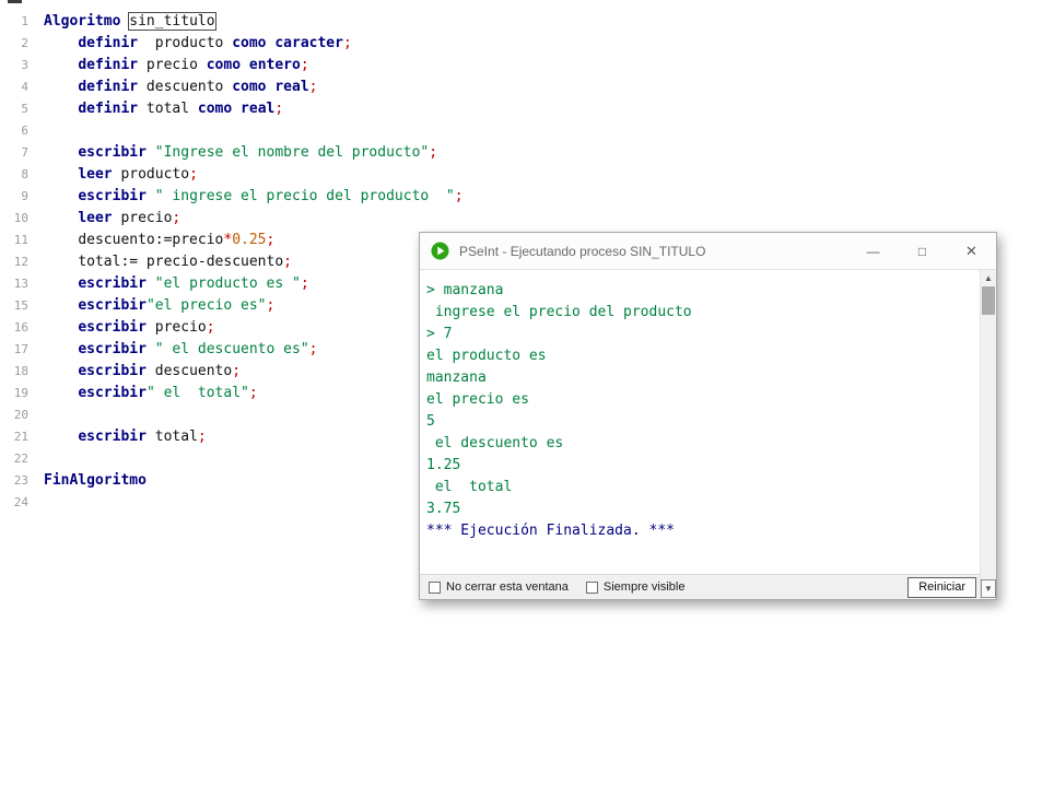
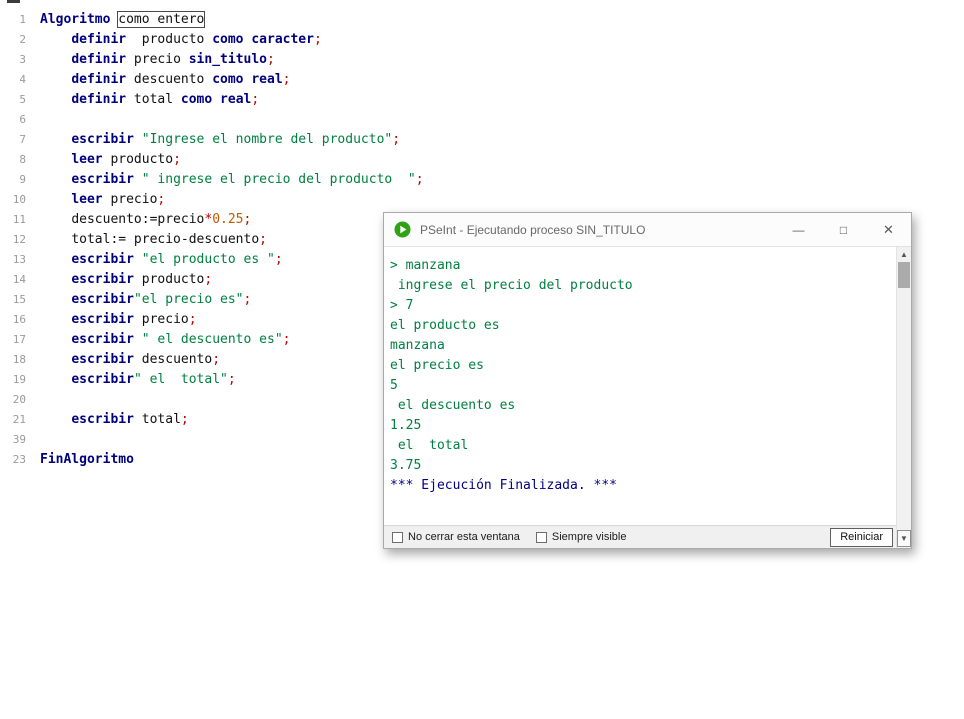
- 1 Algoritmo sin_titulo
+ 1 Algoritmo como entero
  2 definir producto como caracter;
- 3 definir precio como entero;
+ 3 definir precio sin_titulo;
  4 definir descuento como real;
  5 definir total como real;
  6
  7 escribir "Ingrese el nombre del producto";
  8 leer producto;
  9 escribir " ingrese el precio del producto ";
  10 leer precio;
  11 descuento:=precio*0.25;
  12 total:= precio-descuento;
  13 escribir "el producto es ";
+ 14 escribir producto;
  15 escribir"el precio es";
  16 escribir precio;
  17 escribir " el descuento es";
  18 escribir descuento;
  19 escribir" el total";
  20
  21 escribir total;
- 22
+ 39
  23 FinAlgoritmo
- 24
  PSeInt - Ejecutando proceso SIN_TITULO
  —
  □
  ✕
  > manzana
  ingrese el precio del producto
  > 7
  el producto es
  manzana
  el precio es
  5
  el descuento es
  1.25
  el total
  3.75
  *** Ejecución Finalizada. ***
  ▲
  ▼
  No cerrar esta ventana
  Siempre visible
  Reiniciar
